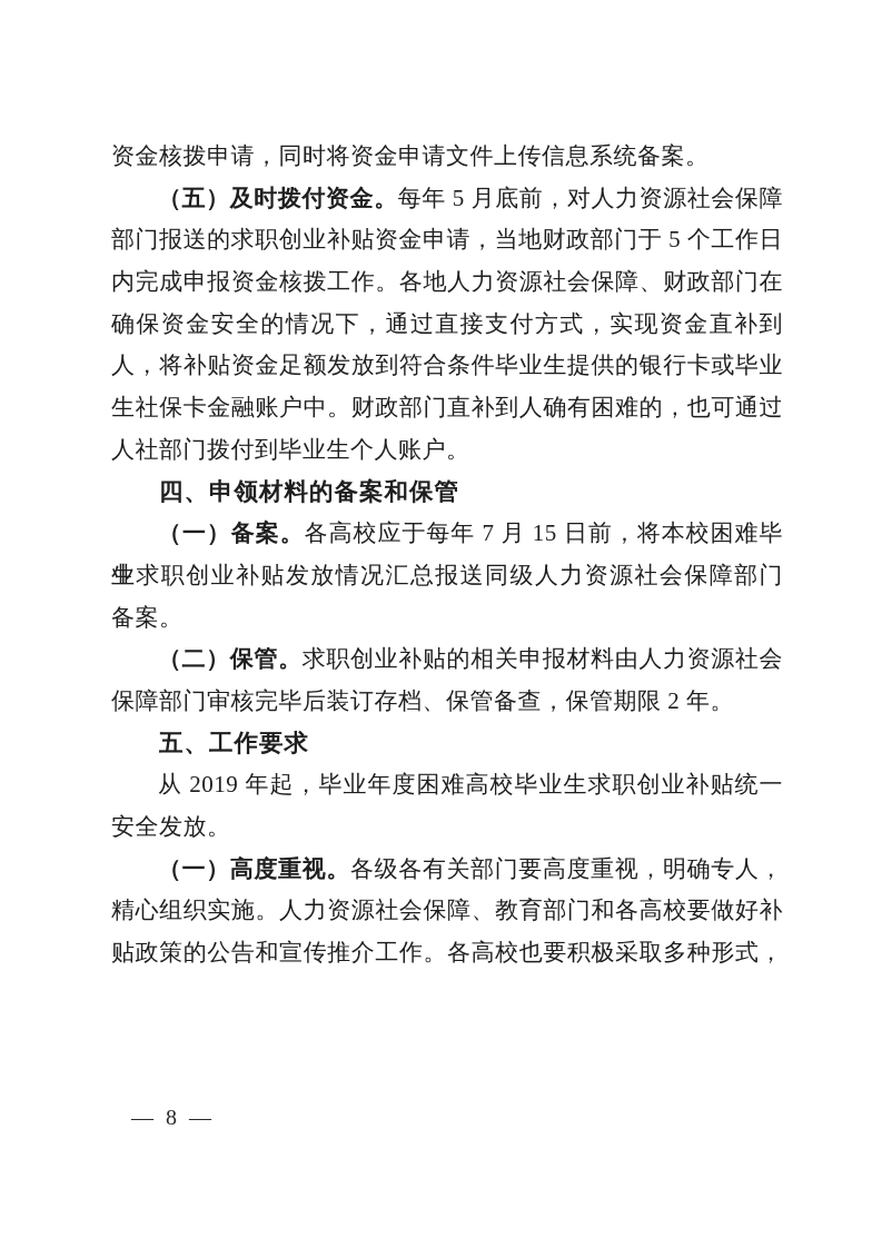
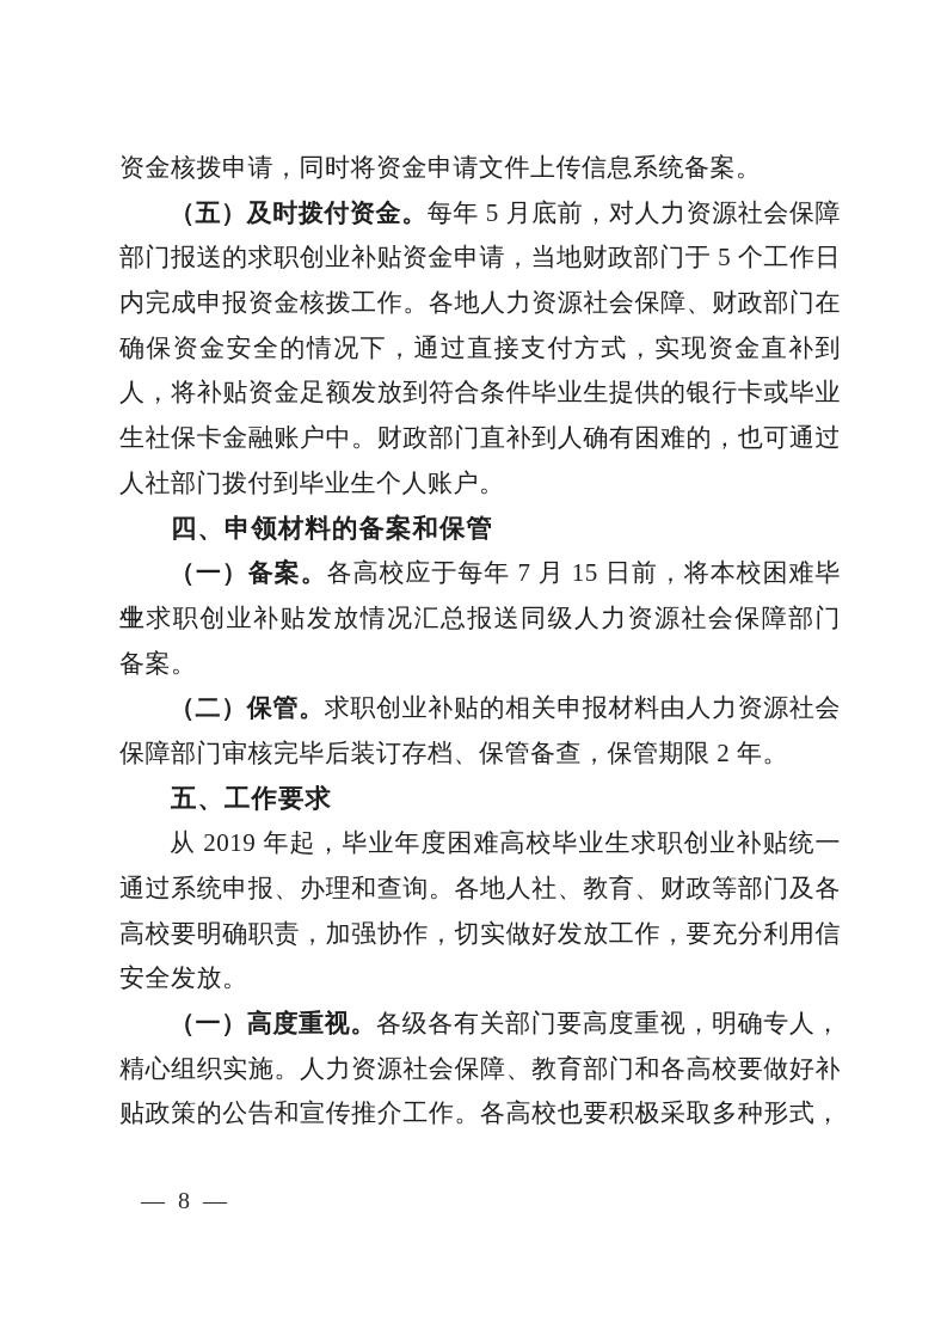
  资金核拨申请，同时将资金申请文件上传信息系统备案。
  （五）及时拨付资金。每年 5 月底前，对人力资源社会保障
  部门报送的求职创业补贴资金申请，当地财政部门于 5 个工作日
  内完成申报资金核拨工作。各地人力资源社会保障、财政部门在
  确保资金安全的情况下，通过直接支付方式，实现资金直补到
  人，将补贴资金足额发放到符合条件毕业生提供的银行卡或毕业
  生社保卡金融账户中。财政部门直补到人确有困难的，也可通过
  人社部门拨付到毕业生个人账户。
  四、申领材料的备案和保管
  （一）备案。各高校应于每年 7 月 15 日前，将本校困难毕业
  生求职创业补贴发放情况汇总报送同级人力资源社会保障部门
  备案。
  （二）保管。求职创业补贴的相关申报材料由人力资源社会
  保障部门审核完毕后装订存档、保管备查，保管期限 2 年。
  五、工作要求
  从 2019 年起，毕业年度困难高校毕业生求职创业补贴统一
+ 通过系统申报、办理和查询。各地人社、教育、财政等部门及各
+ 高校要明确职责，加强协作，切实做好发放工作，要充分利用信
  安全发放。
  （一）高度重视。各级各有关部门要高度重视，明确专人，
  精心组织实施。人力资源社会保障、教育部门和各高校要做好补
  贴政策的公告和宣传推介工作。各高校也要积极采取多种形式，
  — 8 —
